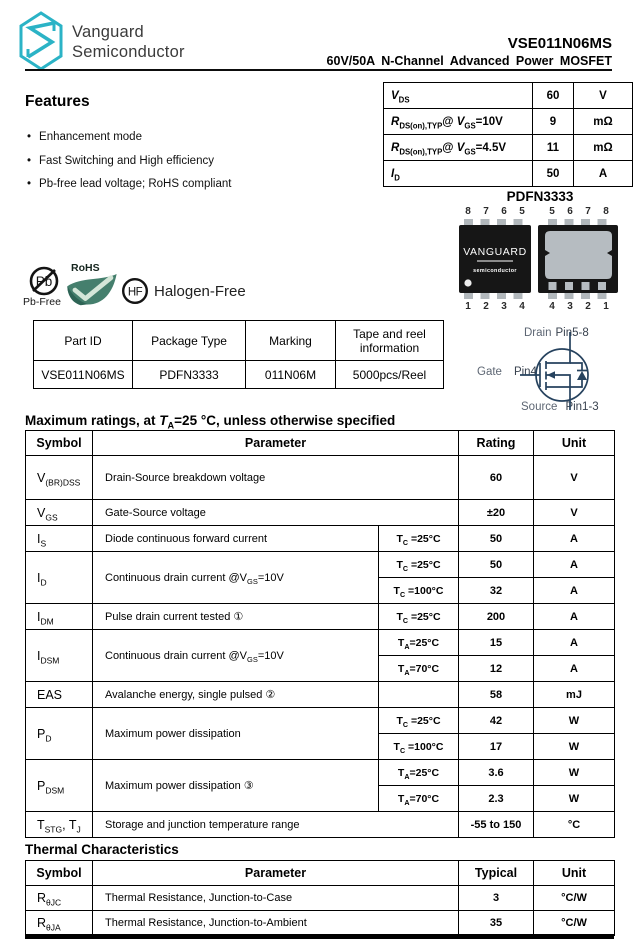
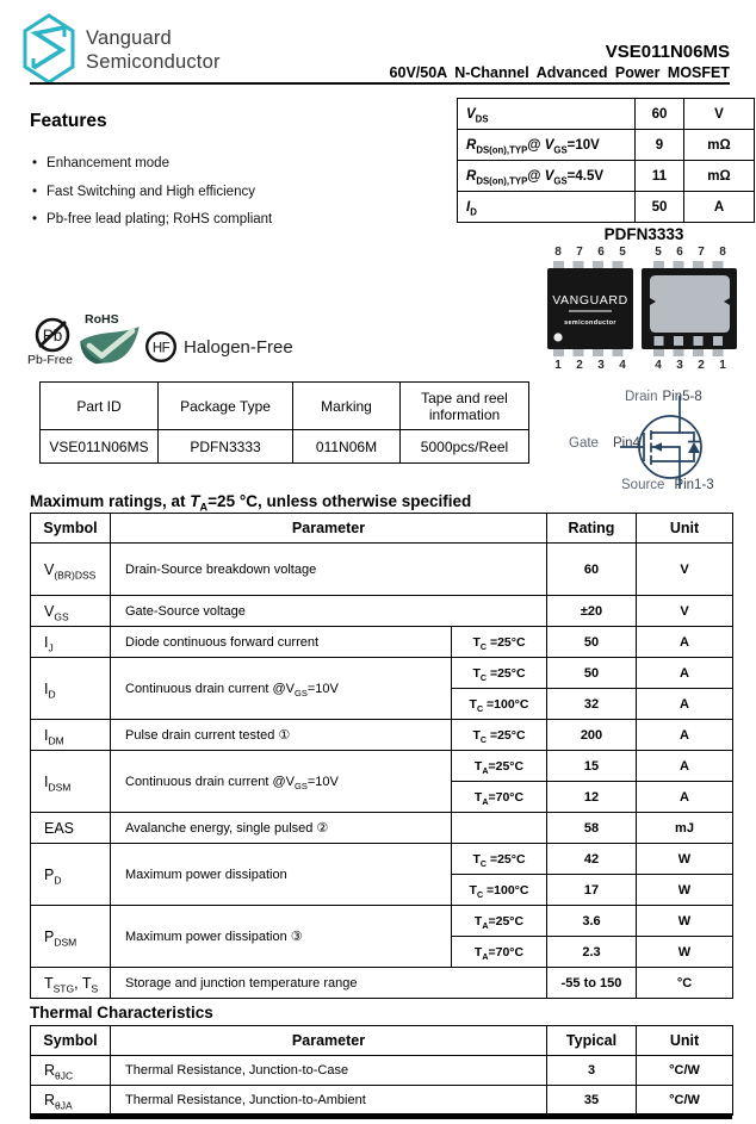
  Vanguard
  Semiconductor
  VSE011N06MS
  60V/50A N-Channel Advanced Power MOSFET
  VDS	60	V
  RDS(on),TYP@ VGS=10V	9	mΩ
  RDS(on),TYP@ VGS=4.5V	11	mΩ
  ID	50	A
  Features
  Enhancement mode
  Fast Switching and High efficiency
- Pb-free lead voltage; RoHS compliant
+ Pb-free lead plating; RoHS compliant
  Pb
  Pb-Free
  RoHS
  HF
  Halogen-Free
  PDFN3333
  8
  7
  6
  5
  VANGUARD
  1
  2
  3
  4
  5
  6
  7
  8
  4
  3
  2
  1
  Part ID	Package Type	Marking	Tape and reel information
  VSE011N06MS	PDFN3333	011N06M	5000pcs/Reel
  Drain Pin5-8
  Gate Pin4
  Source in1-3
  Maximum ratings, at TA=25 °C, unless otherwise specified
  Symbol	Parameter	Rating	Unit
  V(BR)DSS	Drain-Source breakdown voltage	60	V
  VGS	Gate-Source voltage	±20	V
- IS	Diode continuous forward current	TC =25°C	50	A
+ IJ	Diode continuous forward current	TC =25°C	50	A
  ID	Continuous drain current @VGS=10V	TC =25°C	50	A
  TC =100°C	32	A
  IDM	Pulse drain current tested ①	TC =25°C	200	A
  IDSM	Continuous drain current @VGS=10V	TA=25°C	15	A
  TA=70°C	12	A
  EAS	Avalanche energy, single pulsed ②		58	mJ
  PD	Maximum power dissipation	TC =25°C	42	W
  TC =100°C	17	W
  PDSM	Maximum power dissipation ③	TA=25°C	3.6	W
  TA=70°C	2.3	W
- TSTG, TJ	Storage and junction temperature range	-55 to 150	°C
+ TSTG, TS	Storage and junction temperature range	-55 to 150	°C
  Thermal Characteristics
  Symbol	Parameter	Typical	Unit
  RθJC	Thermal Resistance, Junction-to-Case	3	°C/W
  RθJA	Thermal Resistance, Junction-to-Ambient	35	°C/W
